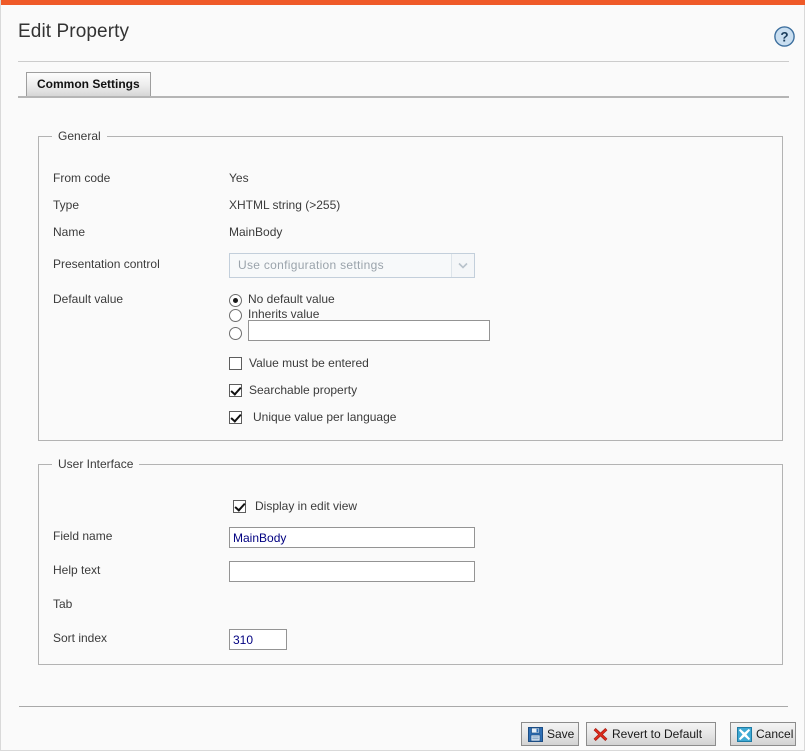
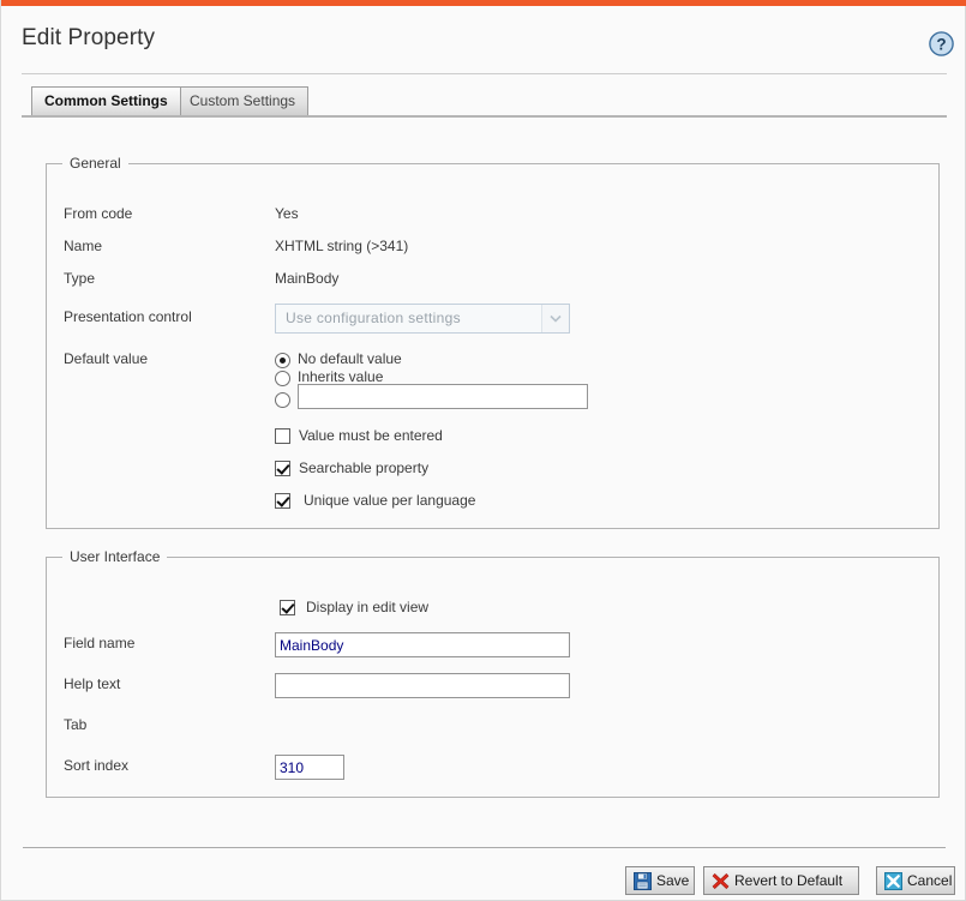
  Edit Property
  ?
  Common Settings
+ Custom Settings
  General
  From code
  Yes
- Type
+ Name
- XHTML string (>255)
+ XHTML string (>341)
- Name
+ Type
  MainBody
  Presentation control
  Use configuration settings
  Default value
  No default value
  Inherits value
  Value must be entered
  Searchable property
  Unique value per language
  User Interface
  Display in edit view
  Field name
  MainBody
  Help text
  Tab
  Sort index
  310
  Save
  Revert to Default
  Cancel
